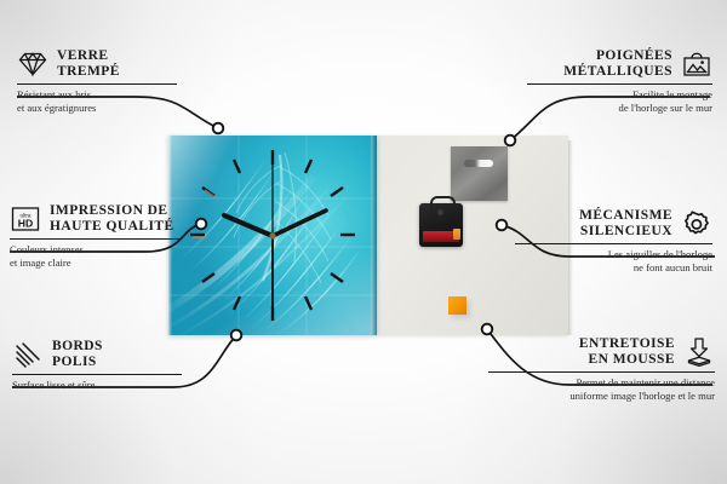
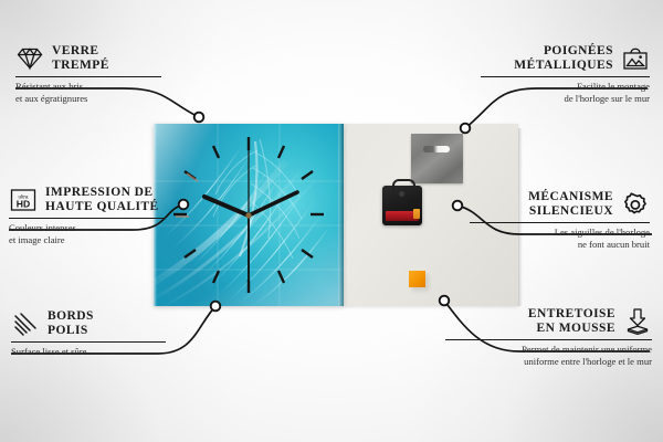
  VERRE
  TREMPÉ
  Résistant aux bris
  et aux égratignures
  HD
  IMPRESSION DE
  HAUTE QUALITÉ
  Couleurs intenses
  et image claire
  BORDS
  POLIS
  Surface lisse et sûre
  POIGNÉES
  MÉTALLIQUES
  Facilite le montage
  de l'horloge sur le mur
  MÉCANISME
  SILENCIEUX
  Les aiguilles de l'horloge
  ne font aucun bruit
  ENTRETOISE
  EN MOUSSE
- Permet de maintenir une distance
+ Permet de maintenir une uniforme
- uniforme image l'horloge et le mur
+ uniforme entre l'horloge et le mur
